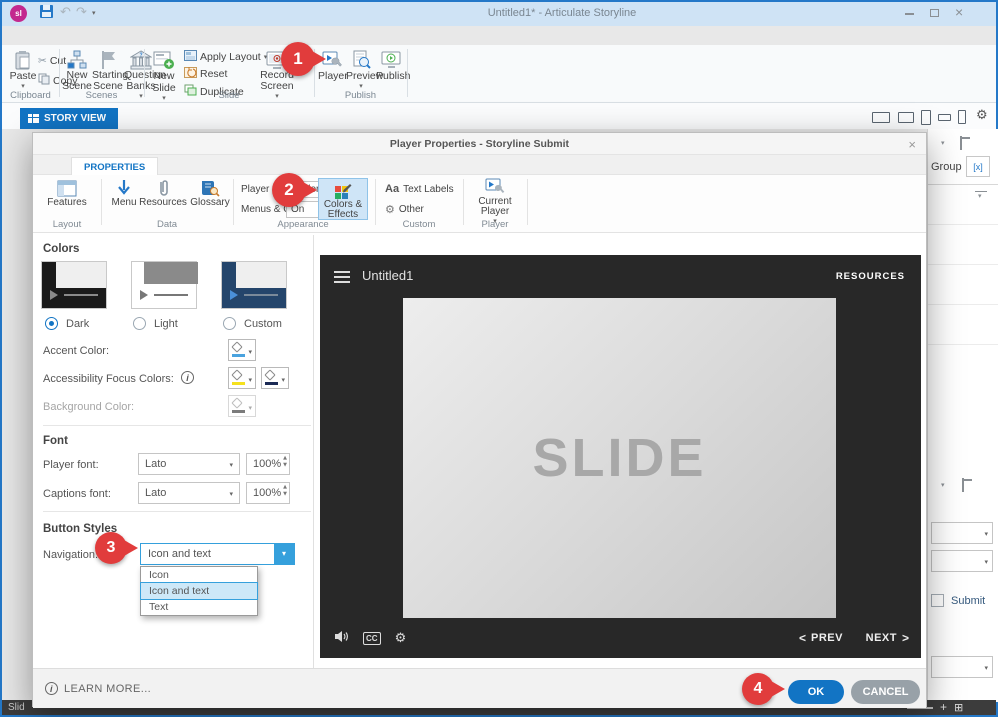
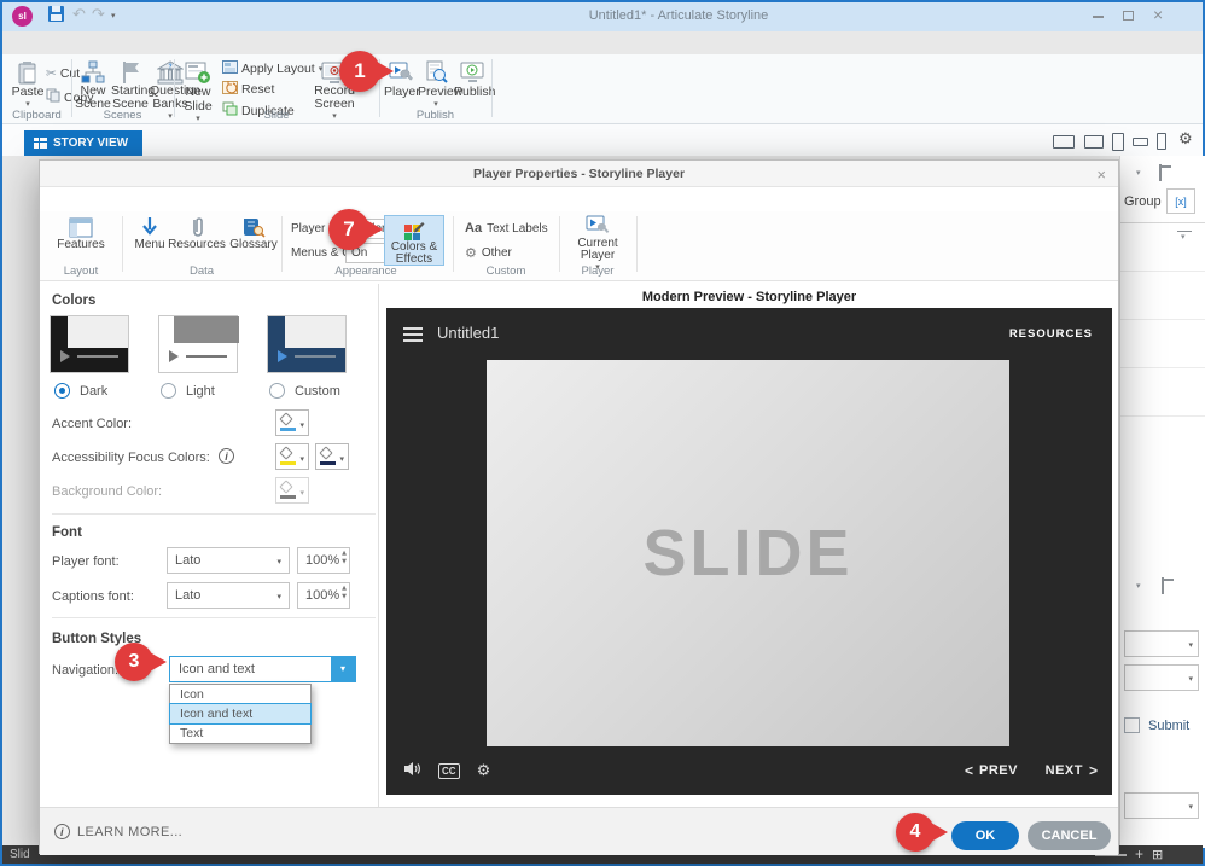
  sl
  ↶
  ↷
  ▾
  Untitled1* - Articulate Storyline
  ×
  Paste
  ▾
  ✂
  Cut
  Copy
  Clipboard
  New Scene
  Startin Scene
  Questio Banks
  ▾
  Scenes
  New Slide
  ▾
  Apply Layout
  ▾
  Reset
  Duplicate
  Record Screen
  ▾
  Slide
  Player
  Previe
  ▾
  Publis
  Publish
  STORY VIEW
  ⚙
  ▾
  Group
  [x]
  ▾
  ▾
  ▾
  ▾
  Submit
  ▾
  Slid
  +
  ⊞
- Player Properties - Storyline Submit
+ Player Properties - Storyline Player
  ×
- PROPERTIES
  Features
  Layout
  Menu
  Resources
  Glossary
  Data
  On
  Colors & Effects
  Appearance
  Aa
  Text Labels
  ⚙
  Other
  Custom
  Current Player
  ▾
  Player
  Colors
  Dark
  Light
  Custom
  Accent Color:
  ▾
  Accessibility Focus Colors:
  i
  ▾
  ▾
  Background Color:
  ▾
  Font
  Player font:
  Lato
  ▾
  100%
  Captions font:
  Lato
  ▾
  100%
  Button Styles
  Navigation
  Icon and text
  ▾
  Icon
  Icon and text
  Text
+ Modern Preview - Storyline Player
  Untitled1
  RESOURCES
  SLIDE
  CC
  ⚙
  <
  PREV
  NEXT
  >
  i
  LEARN MORE...
  OK
  CANCEL
  1
- 2
+ 7
  3
  4
